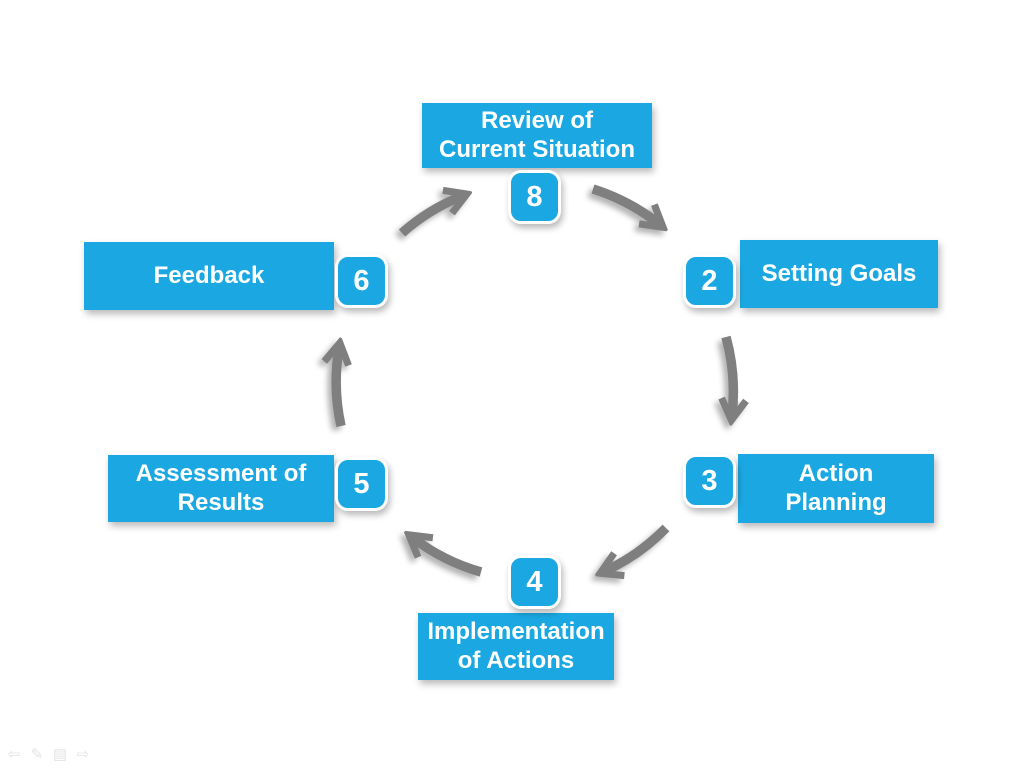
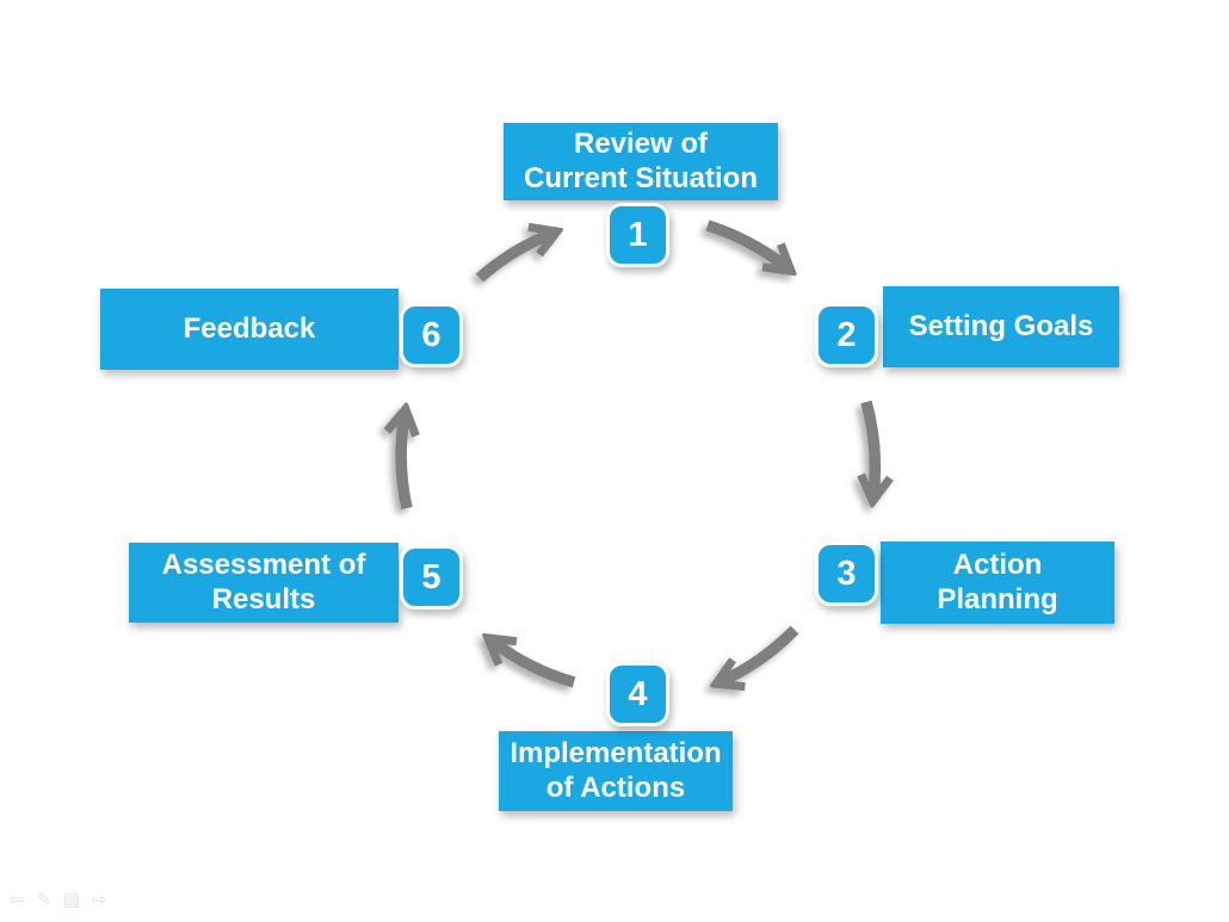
  Review of
  Current Situation
- 8
+ 1
  Setting Goals
  2
  Action
  Planning
  3
  Implementation
  of Actions
  4
  Assessment of
  Results
  5
  Feedback
  6
  ⇦
  ✎
  ▤
  ⇨
